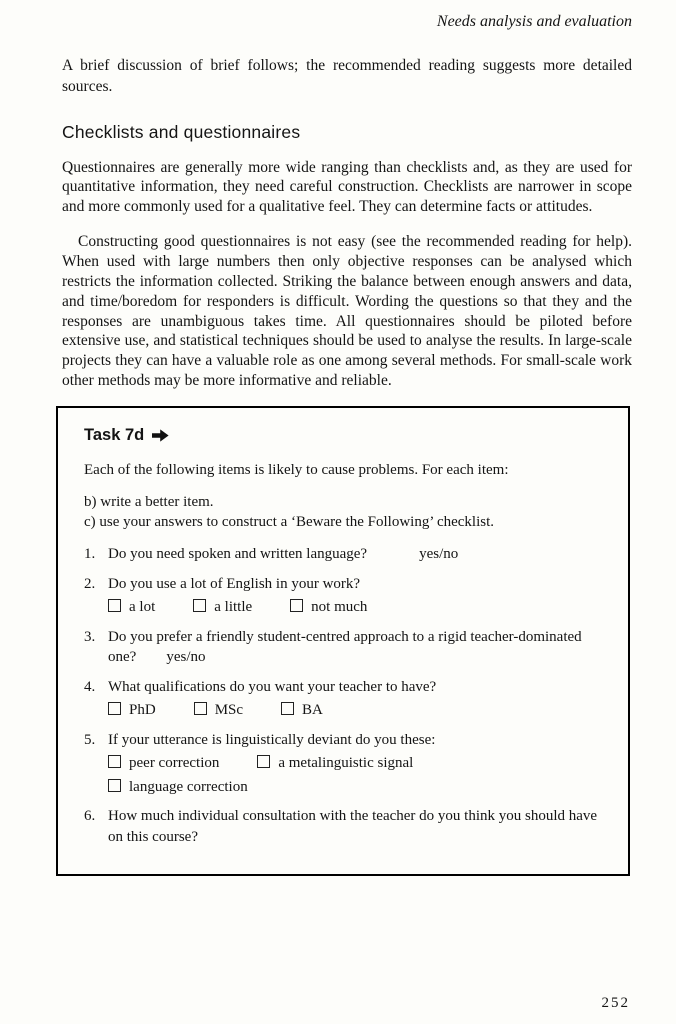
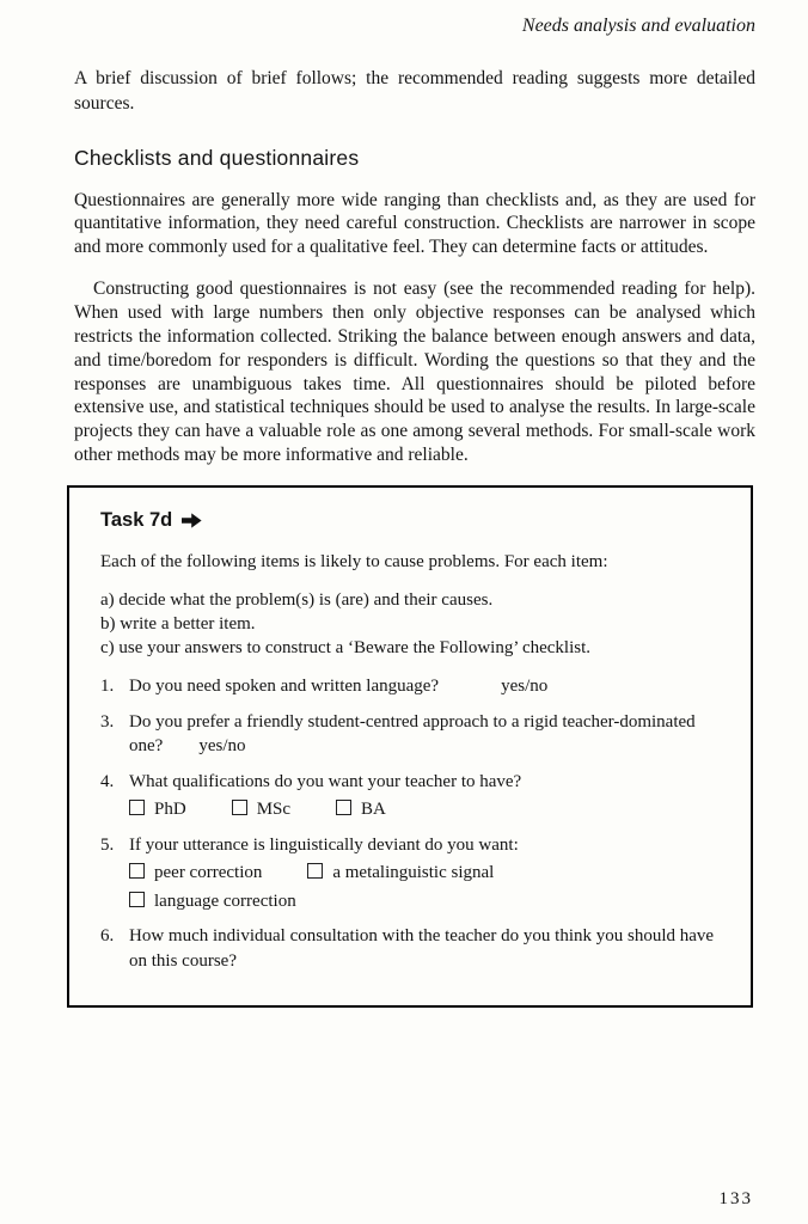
  Needs analysis and evaluation
  A brief discussion of brief follows; the recommended reading suggests more detailed sources.
  Checklists and questionnaires
  Questionnaires are generally more wide ranging than checklists and, as they are used for quantitative information, they need careful construction. Checklists are narrower in scope and more commonly used for a qualitative feel. They can determine facts or attitudes.
  Constructing good questionnaires is not easy (see the recommended reading for help). When used with large numbers then only objective responses can be analysed which restricts the information collected. Striking the balance between enough answers and data, and time/boredom for responders is difficult. Wording the questions so that they and the responses are unambiguous takes time. All questionnaires should be piloted before extensive use, and statistical techniques should be used to analyse the results. In large-scale projects they can have a valuable role as one among several methods. For small-scale work other methods may be more informative and reliable.
  Task 7d
  Each of the following items is likely to cause problems. For each item:
+ a) decide what the problem(s) is (are) and their causes.
  b) write a better item.
  c) use your answers to construct a ‘Beware the Following’ checklist.
  1.
  Do you need spoken and written language? yes/no
- 2.
- Do you use a lot of English in your work?
- a lot
- a little
- not much
  3.
  Do you prefer a friendly student-centred approach to a rigid teacher-dominated one? yes/no
  4.
  What qualifications do you want your teacher to have?
  PhD
  MSc
  BA
  5.
- If your utterance is linguistically deviant do you these:
+ If your utterance is linguistically deviant do you want:
  peer correction
  a metalinguistic signal
  language correction
  6.
  How much individual consultation with the teacher do you think you should have on this course?
- 252
+ 133
